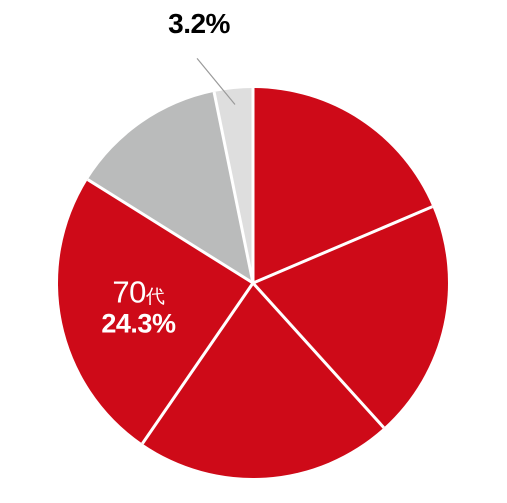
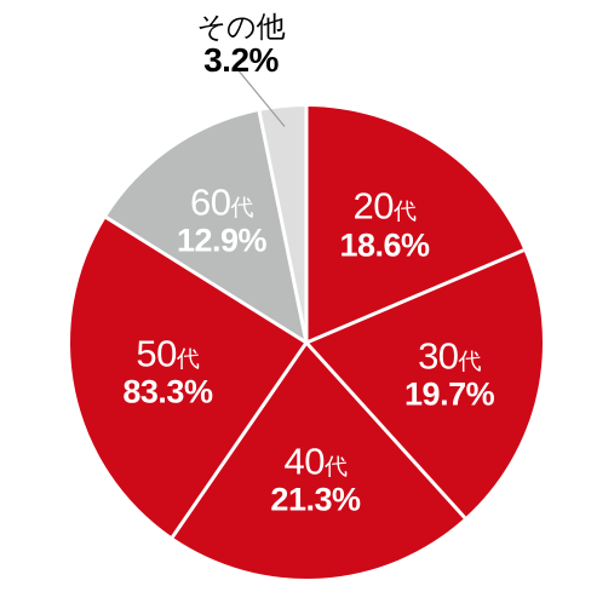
+ 20代
+ 18.6%
+ 30代
+ 19.7%
+ 40代
+ 21.3%
- 70代
+ 50代
- 24.3%
+ 83.3%
+ 60代
+ 12.9%
+ その他
  3.2%
